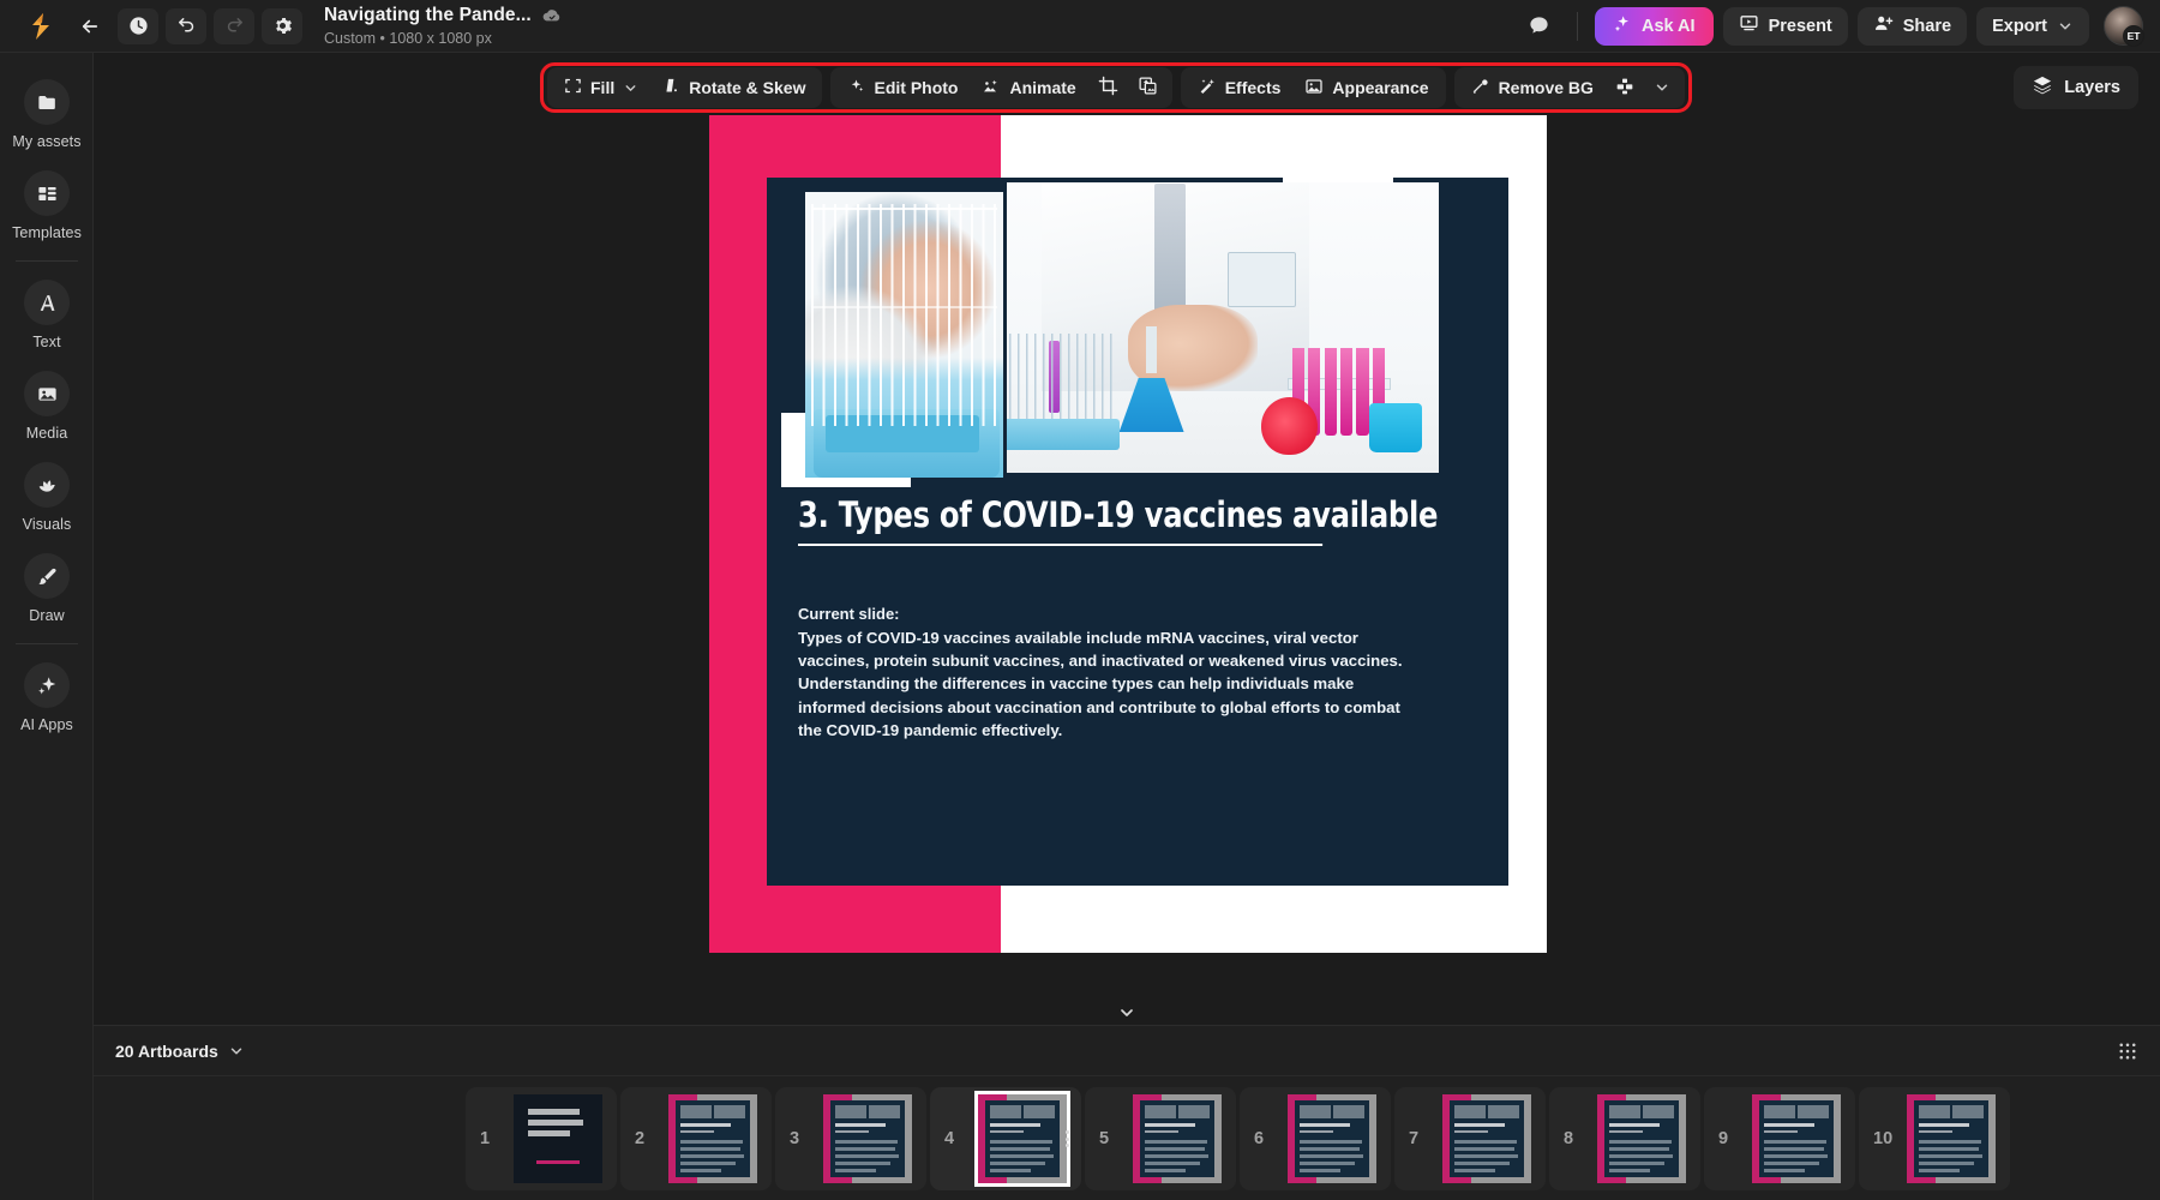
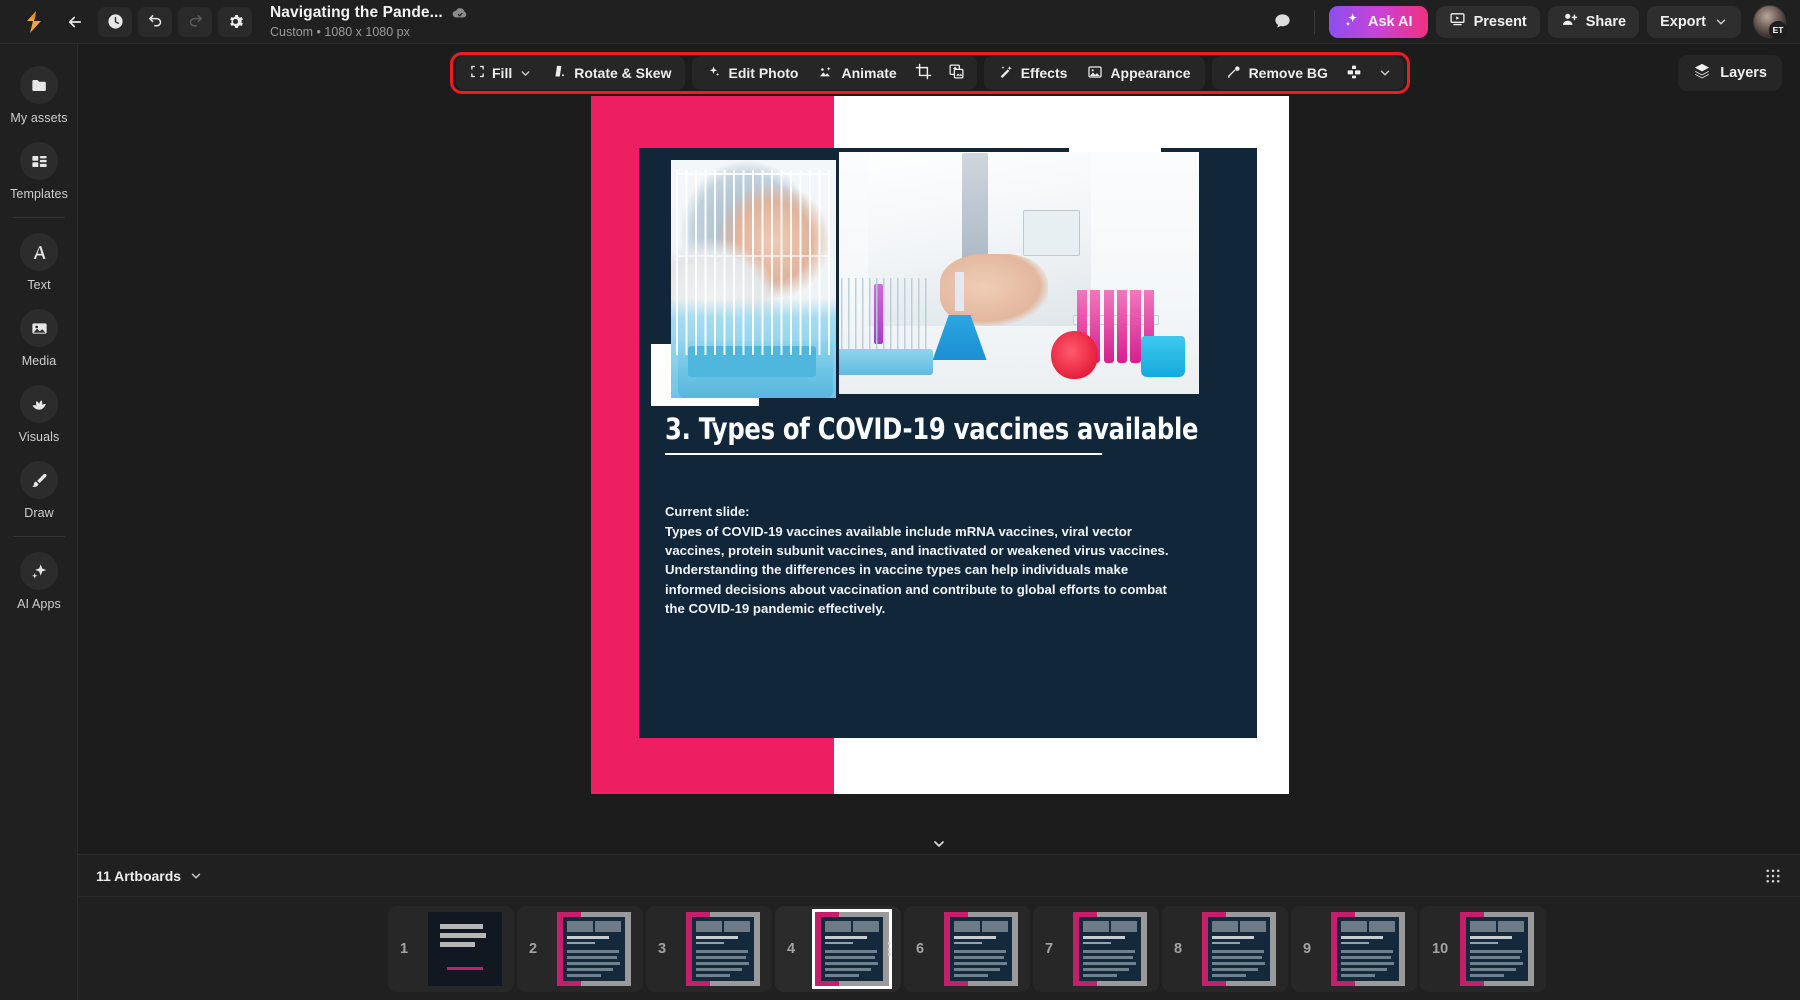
  Navigating the Pande...
  Custom • 1080 x 1080 px
  Ask AI
  Present
  Share
  Export
  ET
  My assets
  Templates
  Text
  Media
  Visuals
  Draw
  AI Apps
  Fill
  Rotate & Skew
  Edit Photo
  Animate
  Effects
  Appearance
  Remove BG
  Layers
  3. Types of COVID-19 vaccines available
  Current slide:
  Types of COVID-19 vaccines available include mRNA vaccines, viral vector vaccines, protein subunit vaccines, and inactivated or weakened virus vaccines. Understanding the differences in vaccine types can help individuals make informed decisions about vaccination and contribute to global efforts to combat the COVID-19 pandemic effectively.
- 20 Artboards
+ 11 Artboards
  1
  2
  3
  4
- 5
  6
  7
  8
  9
  10
